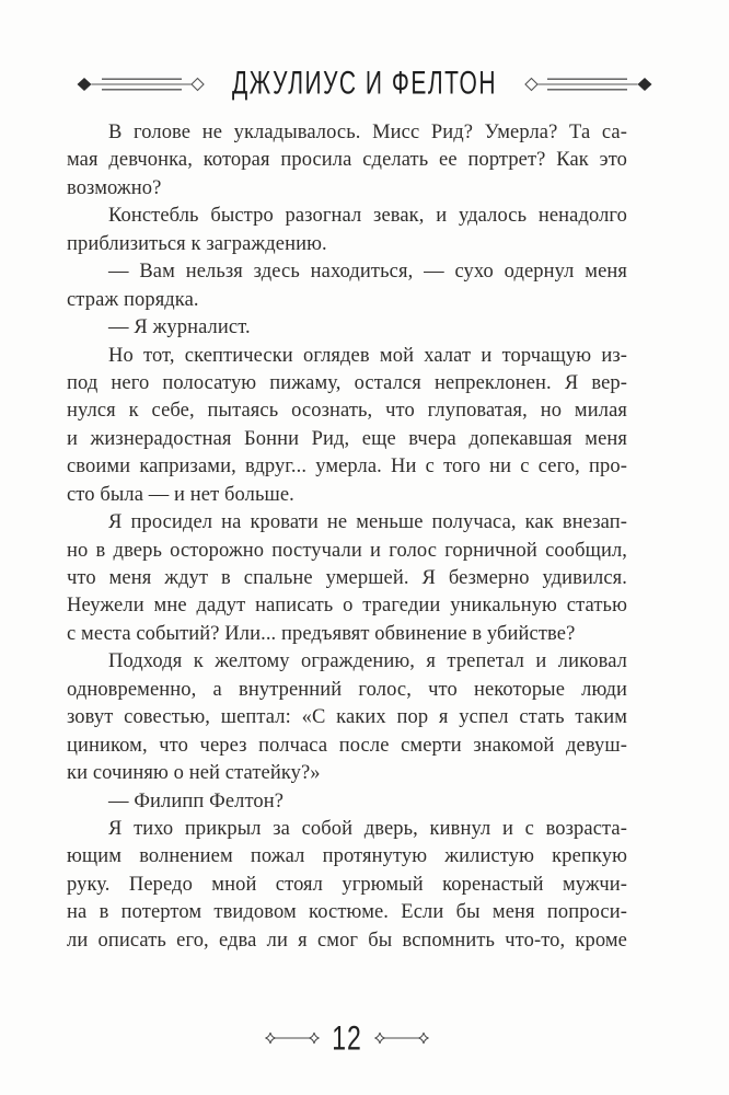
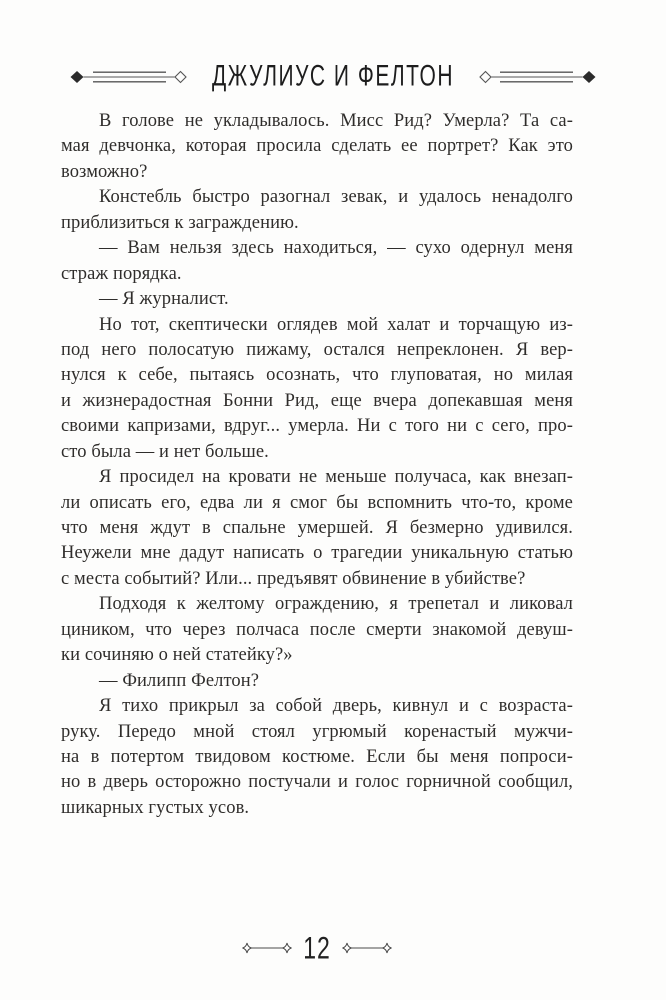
  ДЖУЛИУС И ФЕЛТОН
  В голове не укладывалось. Мисс Рид? Умерла? Та са-
  мая девчонка, которая просила сделать ее портрет? Как это
  возможно?
  Констебль быстро разогнал зевак, и удалось ненадолго
  приблизиться к заграждению.
  — Вам нельзя здесь находиться, — сухо одернул меня
  страж порядка.
  — Я журналист.
  Но тот, скептически оглядев мой халат и торчащую из-
  под него полосатую пижаму, остался непреклонен. Я вер-
  нулся к себе, пытаясь осознать, что глуповатая, но милая
  и жизнерадостная Бонни Рид, еще вчера допекавшая меня
  своими капризами, вдруг... умерла. Ни с того ни с сего, про-
  сто была — и нет больше.
  Я просидел на кровати не меньше получаса, как внезап-
- но в дверь осторожно постучали и голос горничной сообщил,
+ ли описать его, едва ли я смог бы вспомнить что-то, кроме
  что меня ждут в спальне умершей. Я безмерно удивился.
  Неужели мне дадут написать о трагедии уникальную статью
  с места событий? Или... предъявят обвинение в убийстве?
  Подходя к желтому ограждению, я трепетал и ликовал
- одновременно, а внутренний голос, что некоторые люди
- зовут совестью, шептал: «С каких пор я успел стать таким
  циником, что через полчаса после смерти знакомой девуш-
  ки сочиняю о ней статейку?»
  — Филипп Фелтон?
  Я тихо прикрыл за собой дверь, кивнул и с возраста-
- ющим волнением пожал протянутую жилистую крепкую
  руку. Передо мной стоял угрюмый коренастый мужчи-
  на в потертом твидовом костюме. Если бы меня попроси-
- ли описать его, едва ли я смог бы вспомнить что-то, кроме
+ но в дверь осторожно постучали и голос горничной сообщил,
+ шикарных густых усов.
  12
